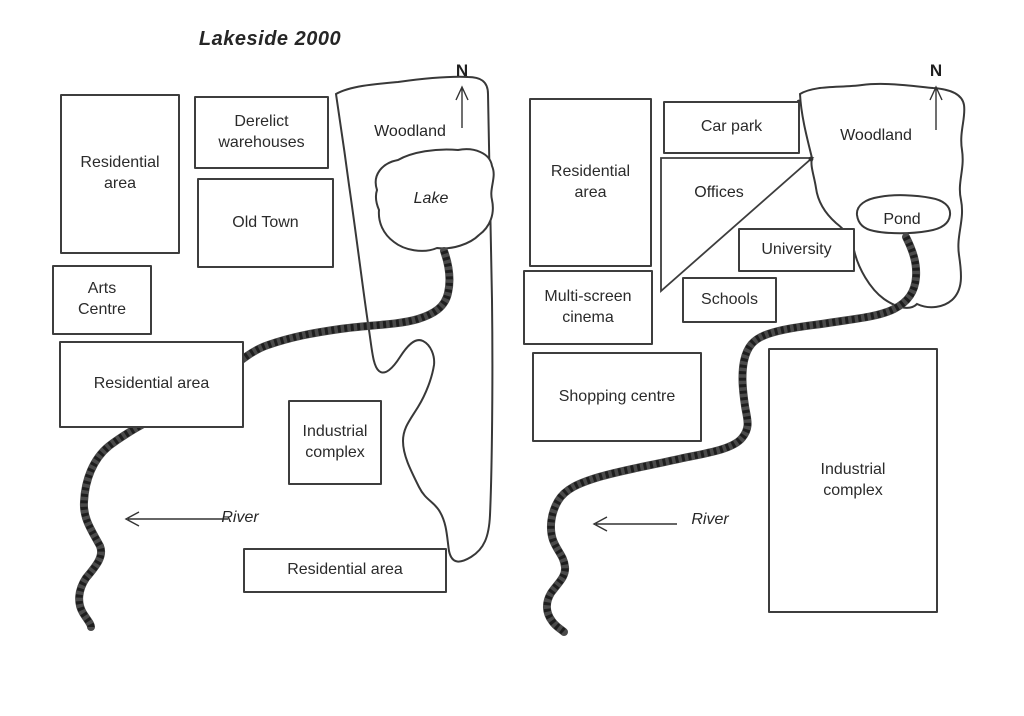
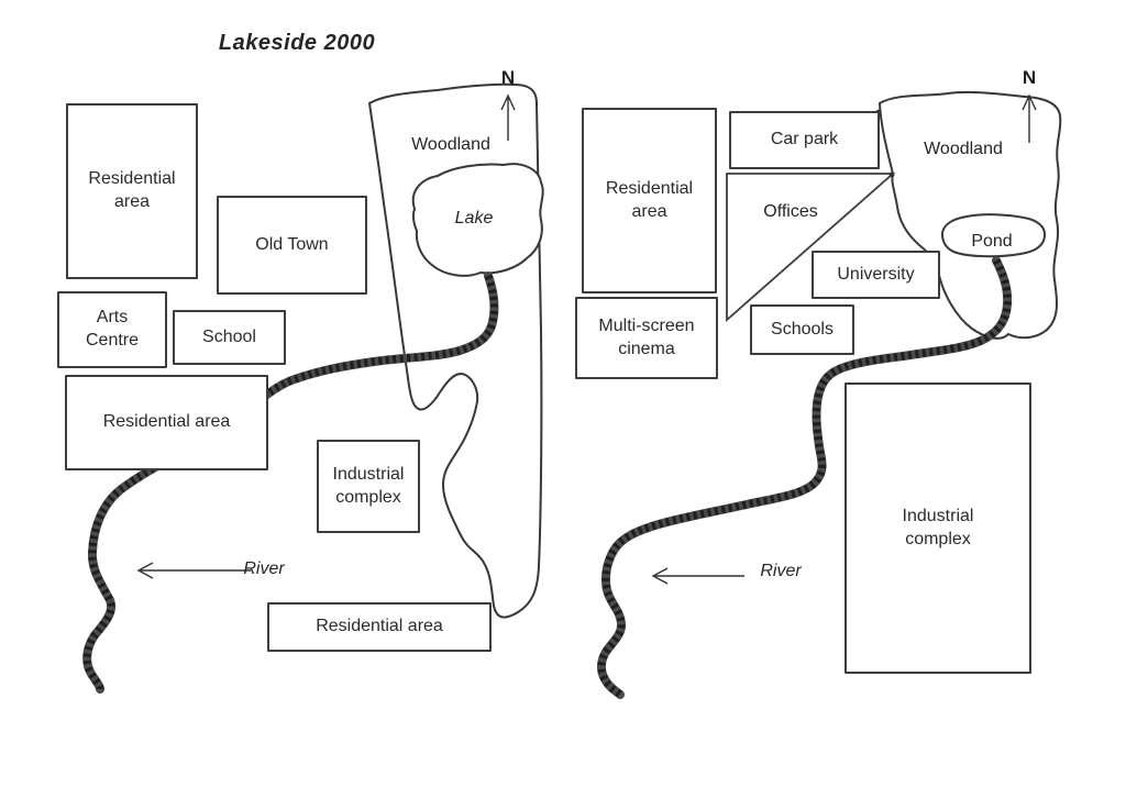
  Lakeside 2000
  Residential area
- Derelict warehouses
  Old Town
  Arts Centre
+ School
  Residential area
  Industrial complex
  Residential area
  Woodland
  Lake
  River
  N
  Residential area
  Car park
  Offices
  University
  Schools
  Multi-screen cinema
- Shopping centre
  Industrial complex
  Woodland
  Pond
  River
  N
